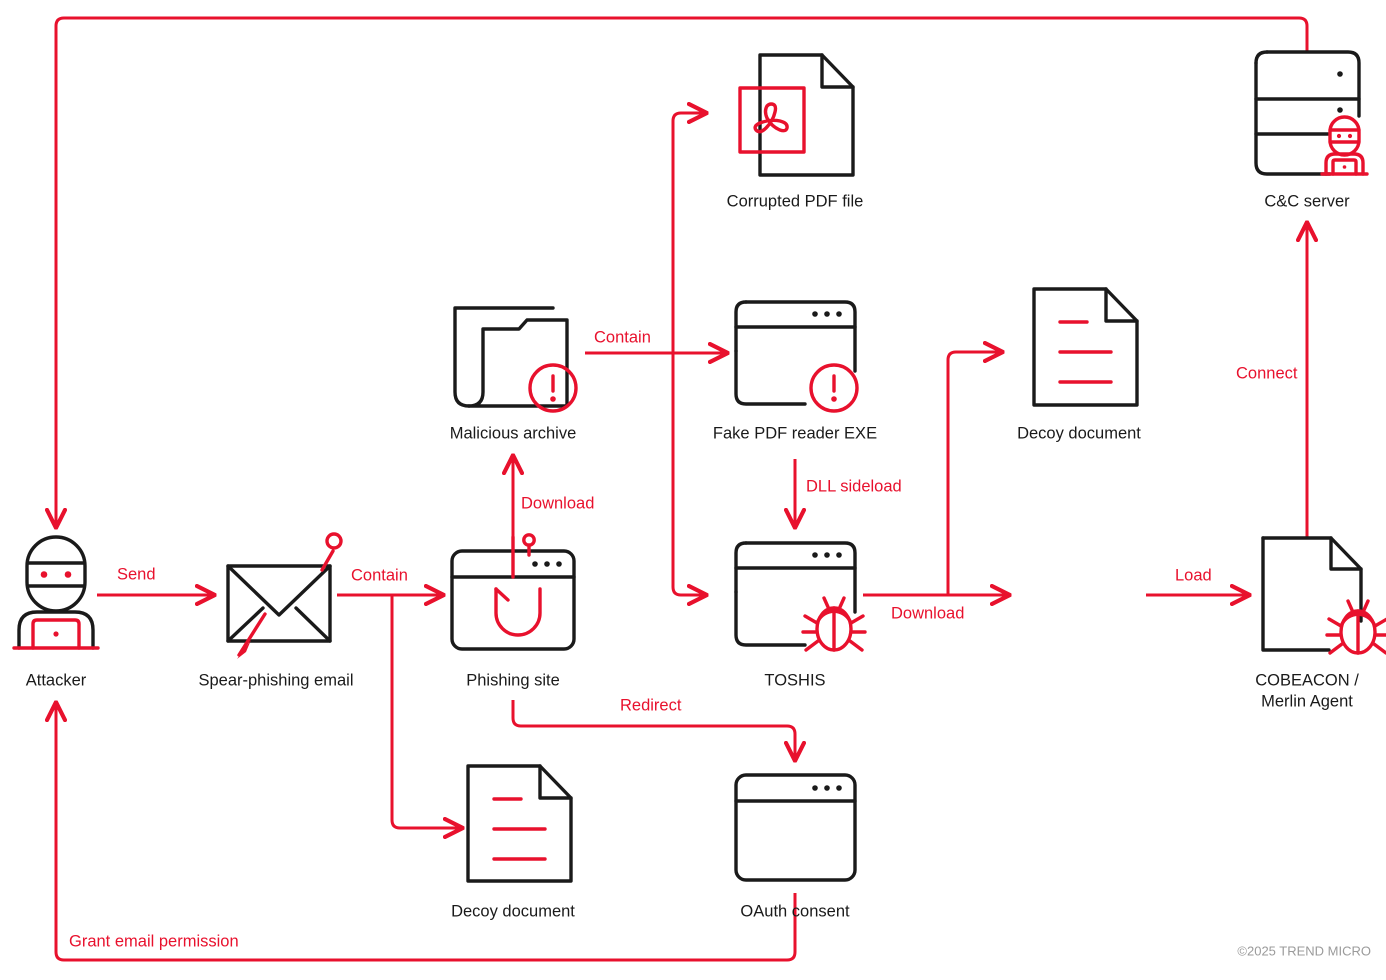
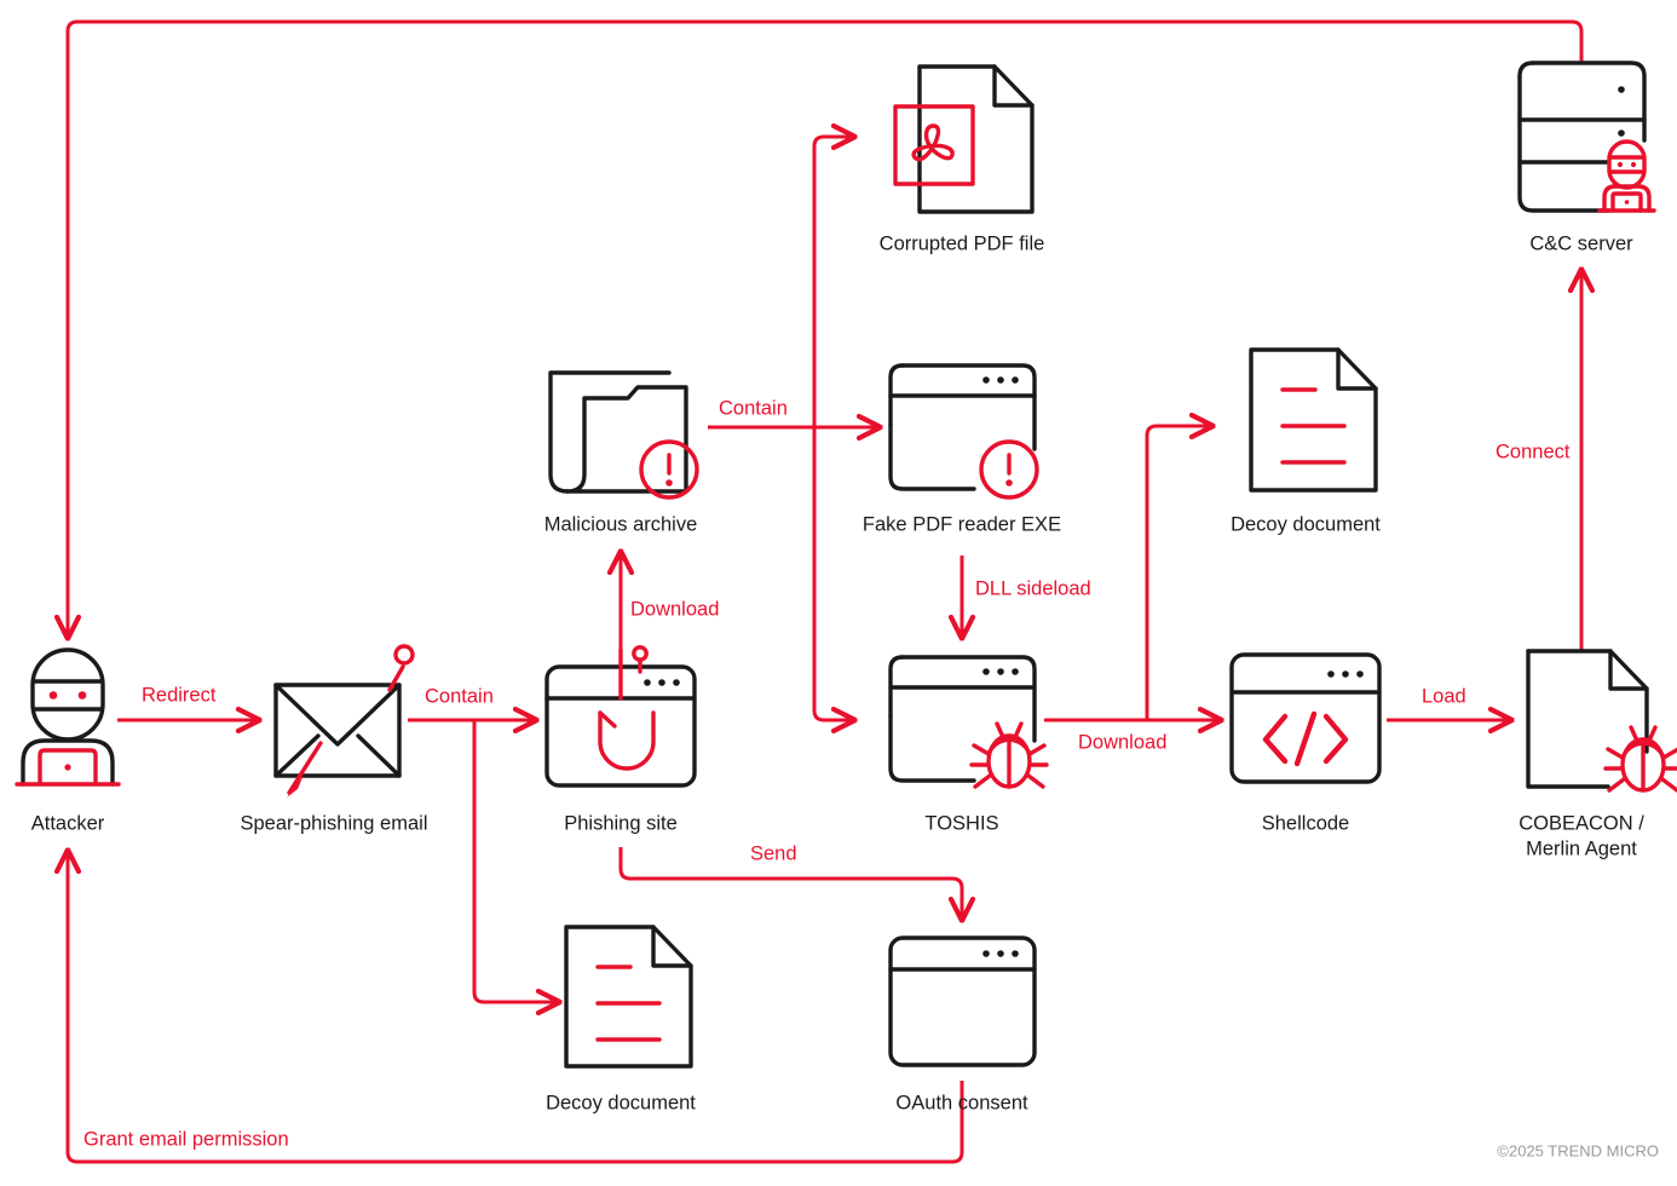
- Send
+ Redirect
  Contain
  Download
  Contain
  DLL sideload
  Download
  Load
  Connect
- Redirect
+ Send
  Grant email permission
  Attacker
  Spear-phishing email
  Phishing site
  Malicious archive
  Corrupted PDF file
  Fake PDF reader EXE
  TOSHIS
  Decoy document
  Decoy document
  OAuth consent
+ Shellcode
  COBEACON /
  Merlin Agent
  C&C server
  ©2025 TREND MICRO
